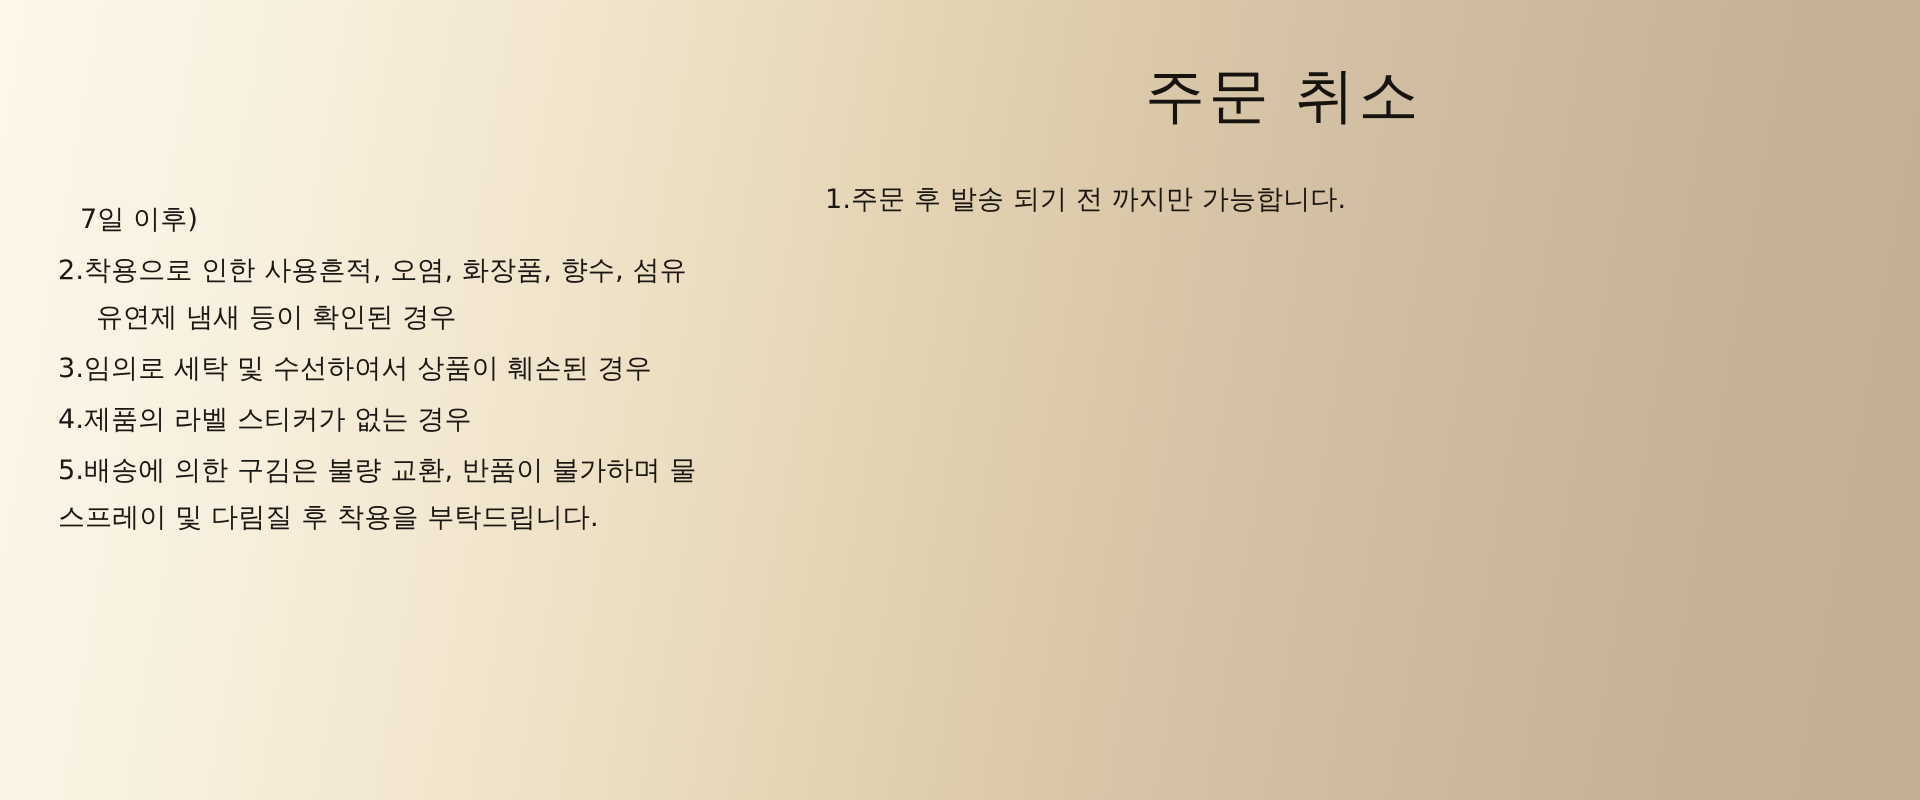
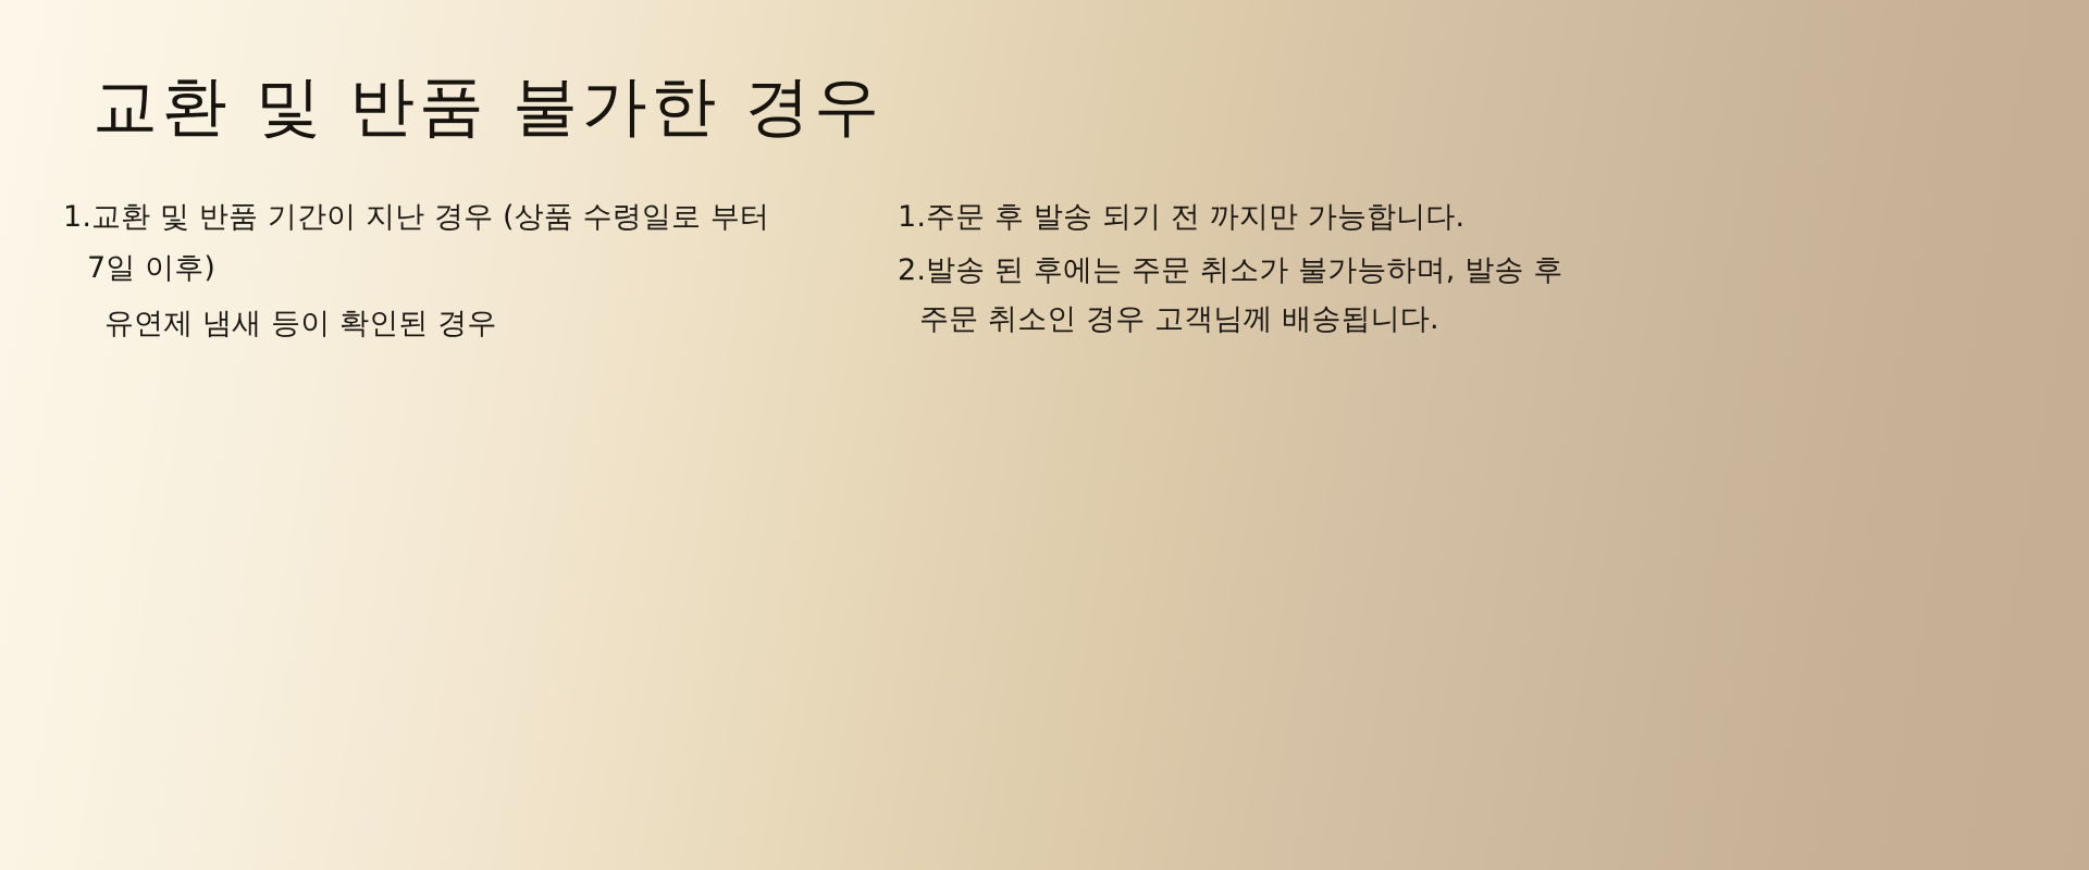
+ 교환 및 반품 불가한 경우
+ 1.교환 및 반품 기간이 지난 경우 (상품 수령일로 부터
  7일 이후)
- 2.착용으로 인한 사용흔적, 오염, 화장품, 향수, 섬유
  유연제 냄새 등이 확인된 경우
- 3.임의로 세탁 및 수선하여서 상품이 훼손된 경우
- 4.제품의 라벨 스티커가 없는 경우
- 5.배송에 의한 구김은 불량 교환, 반품이 불가하며 물
- 스프레이 및 다림질 후 착용을 부탁드립니다.
- 주문 취소
  1.주문 후 발송 되기 전 까지만 가능합니다.
+ 2.발송 된 후에는 주문 취소가 불가능하며, 발송 후
+ 주문 취소인 경우 고객님께 배송됩니다.
